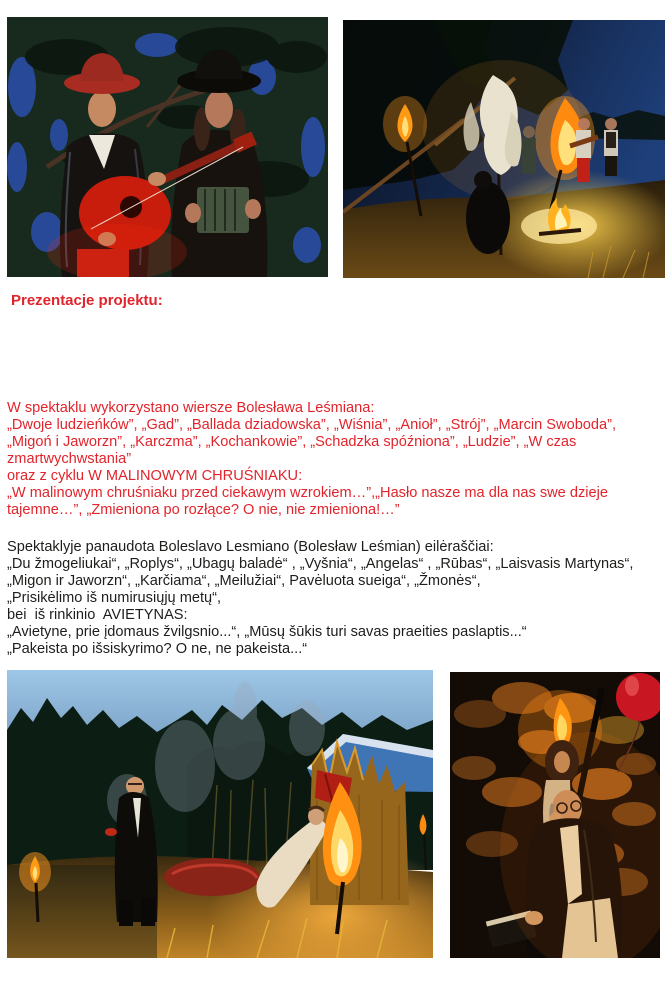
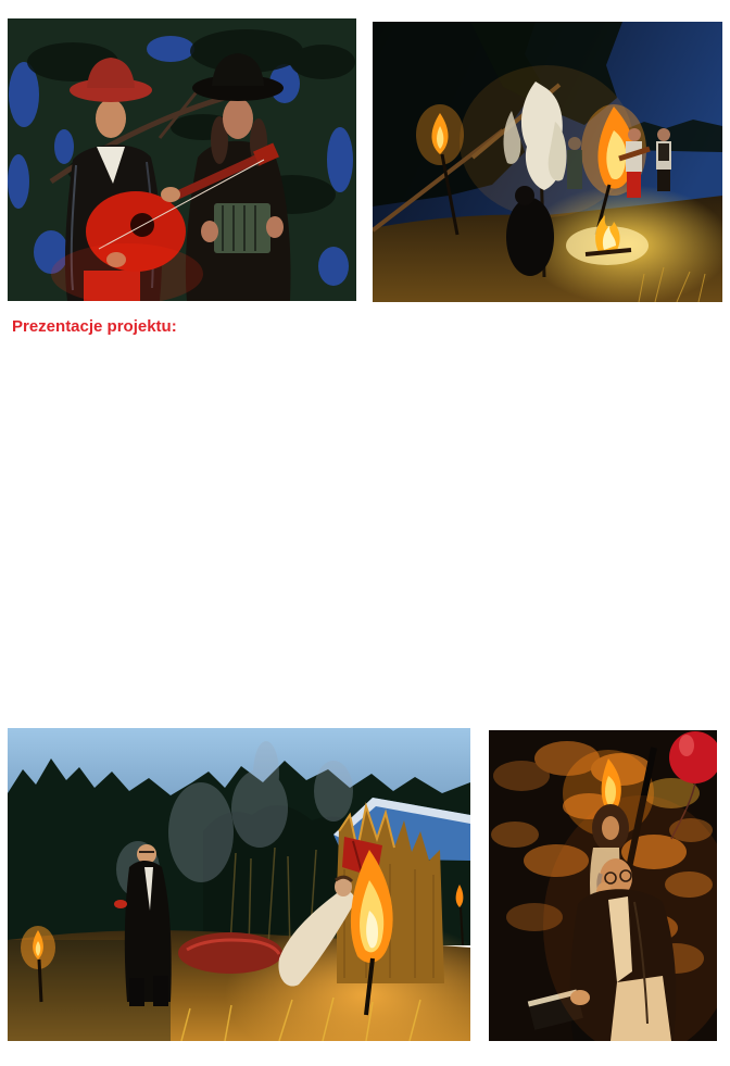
  Prezentacje projektu:
- W spektaklu wykorzystano wiersze Bolesława Leśmiana:
- „Dwoje ludzieńków”, „Gad”, „Ballada dziadowska”, „Wiśnia”, „Anioł”, „Strój”, „Marcin Swoboda”,
- „Migoń i Jaworzn”, „Karczma”, „Kochankowie”, „Schadzka spóźniona”, „Ludzie”, „W czas
- zmartwychwstania”
- oraz z cyklu W MALINOWYM CHRUŚNIAKU:
- „W malinowym chruśniaku przed ciekawym wzrokiem…”,„Hasło nasze ma dla nas swe dzieje
- tajemne…”, „Zmieniona po rozłące? O nie, nie zmieniona!…”
- Spektaklyje panaudota Boleslavo Lesmiano (Bolesław Leśmian) eilėraščiai:
- „Du žmogeliukai“, „Roplys“, „Ubagų baladė“ , „Vyšnia“, „Angelas“ , „Rūbas“, „Laisvasis Martynas“,
- „Migon ir Jaworzn“, „Karčiama“, „Meilužiai“, Pavėluota sueiga“, „Žmonės“,
- „Prisikėlimo iš numirusiųjų metų“,
- bei iš rinkinio AVIETYNAS:
- „Avietyne, prie įdomaus žvilgsnio...“, „Mūsų šūkis turi savas praeities paslaptis...“
- „Pakeista po išsiskyrimo? O ne, ne pakeista...“
